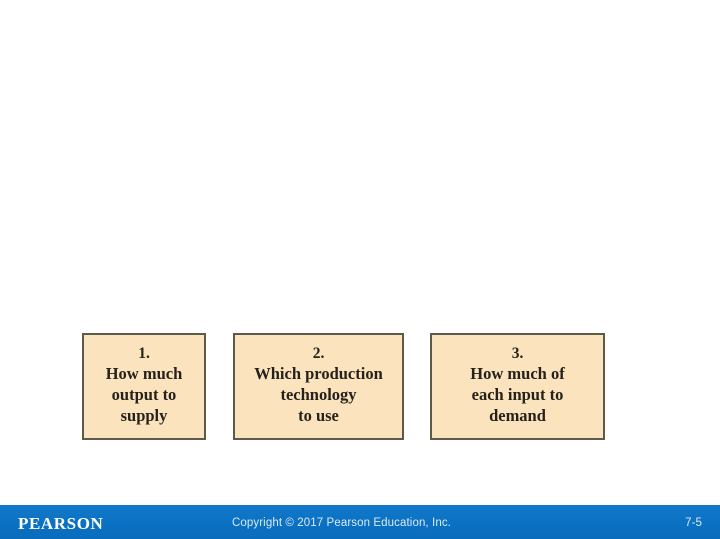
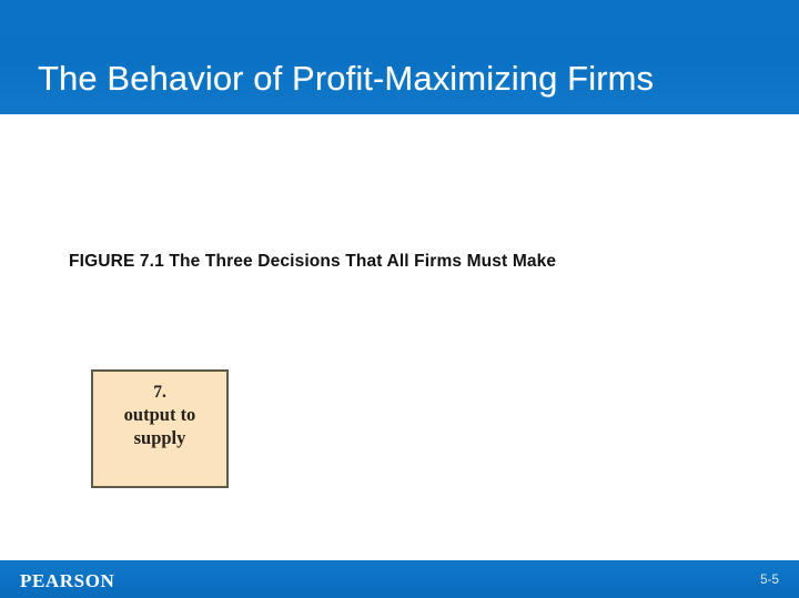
+ The Behavior of Profit-Maximizing Firms
+ FIGURE 7.1 The Three Decisions That All Firms Must Make
- 1.
+ 7.
- How much
  output to
  supply
- 2.
- Which production
- technology
- to use
- 3.
- How much of
- each input to
- demand
  PEARSON
- Copyright © 2017 Pearson Education, Inc.
- 7-5
+ 5-5
